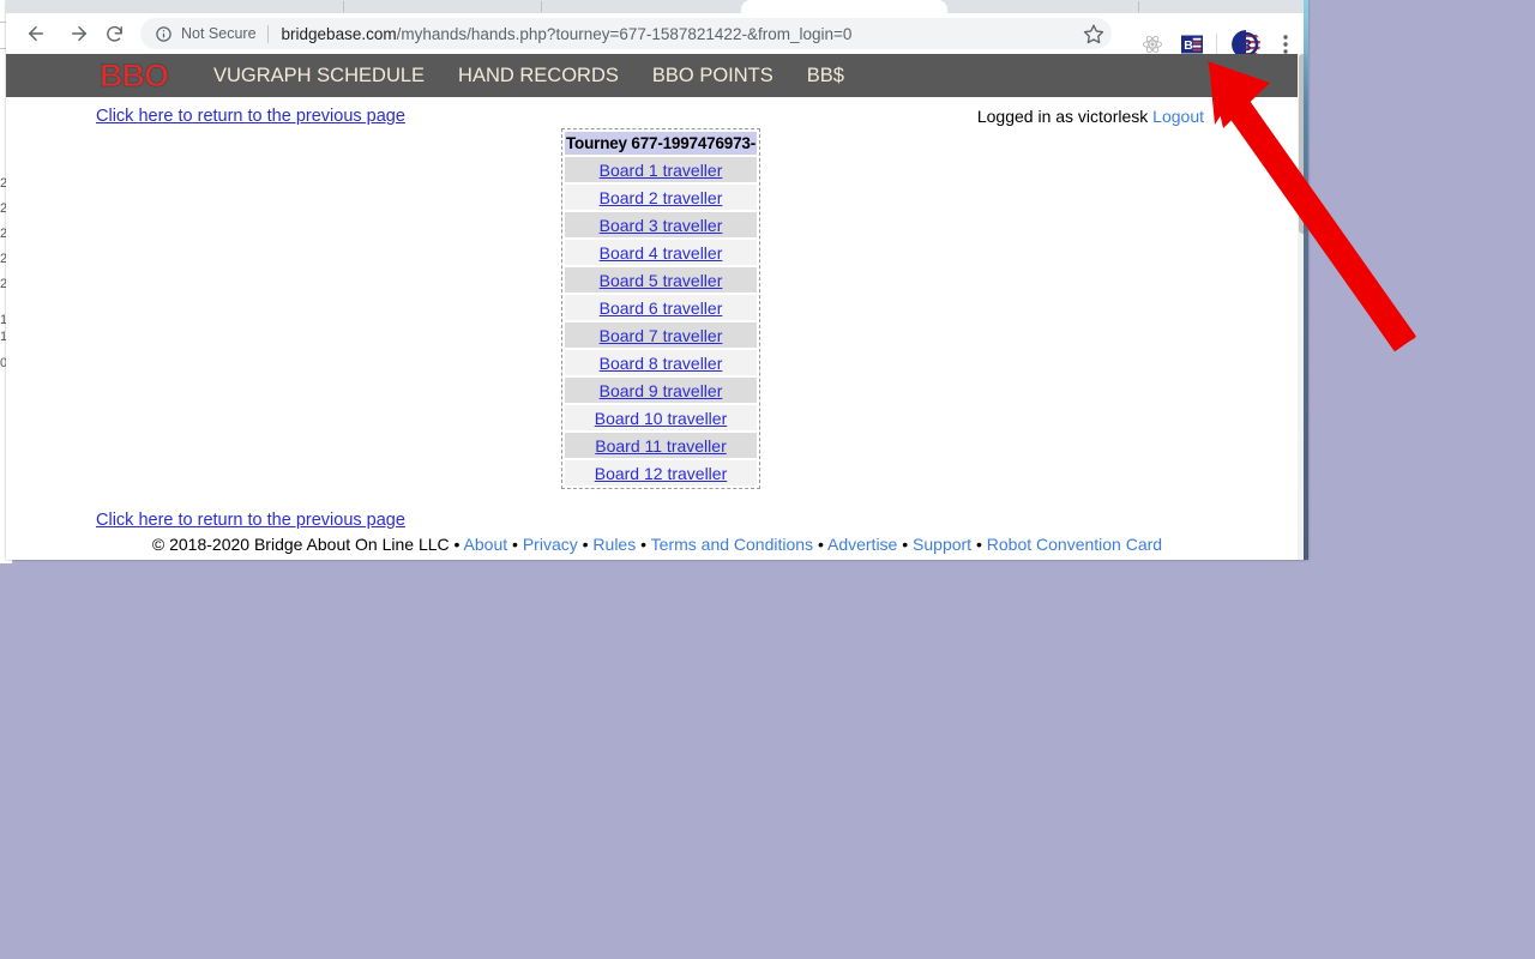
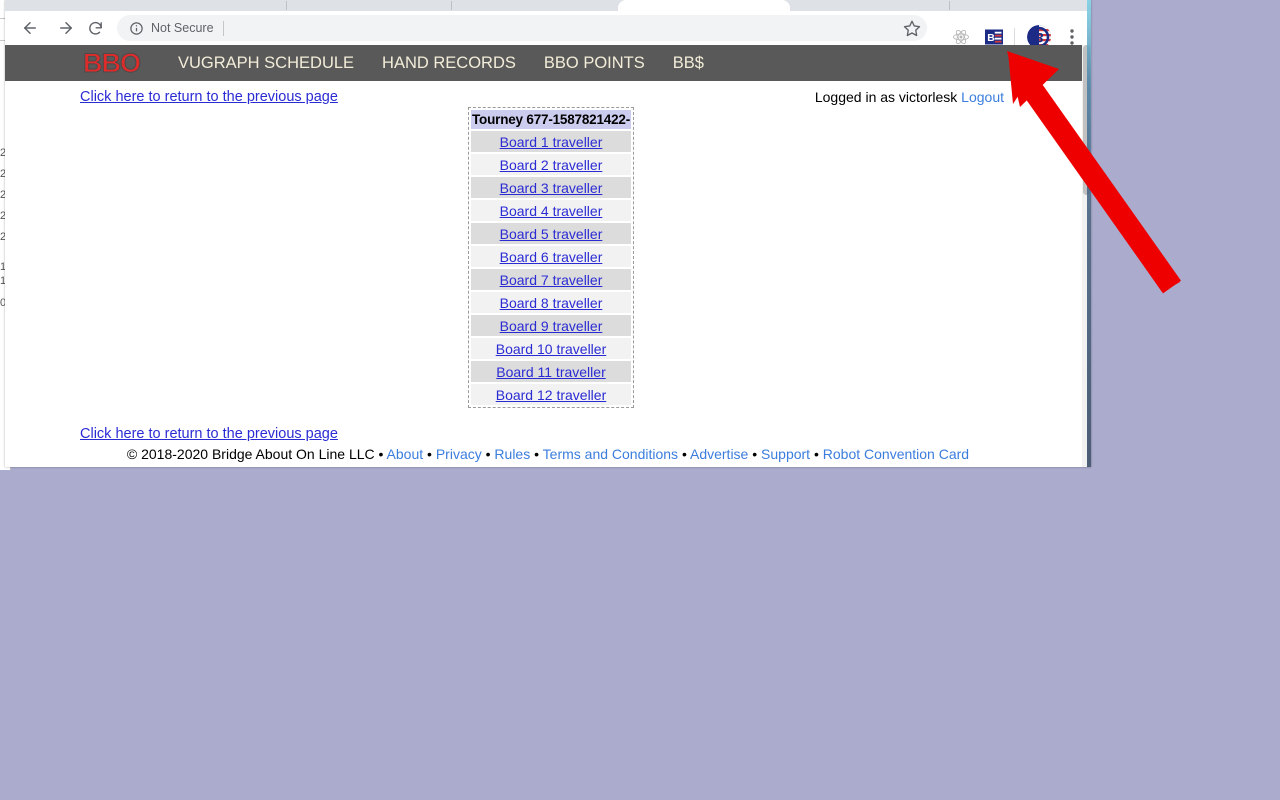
  2
  2
  2
  2
  2
  1
  1
  0
  Not Secure
- bridgebase.com/myhands/hands.php?tourney=677-1587821422-&from_login=0
  B
  B
  BBO
  VUGRAPH SCHEDULE
  HAND RECORDS
  BBO POINTS
  BB$
  Click here to return to the previous page
  Logged in as victorlesk Logout
- Tourney 677-1997476973-
+ Tourney 677-1587821422-
  Board 1 traveller
  Board 2 traveller
  Board 3 traveller
  Board 4 traveller
  Board 5 traveller
  Board 6 traveller
  Board 7 traveller
  Board 8 traveller
  Board 9 traveller
  Board 10 traveller
  Board 11 traveller
  Board 12 traveller
  Click here to return to the previous page
  © 2018-2020 Bridge About On Line LLC • About • Privacy • Rules • Terms and Conditions • Advertise • Support • Robot Convention Card
